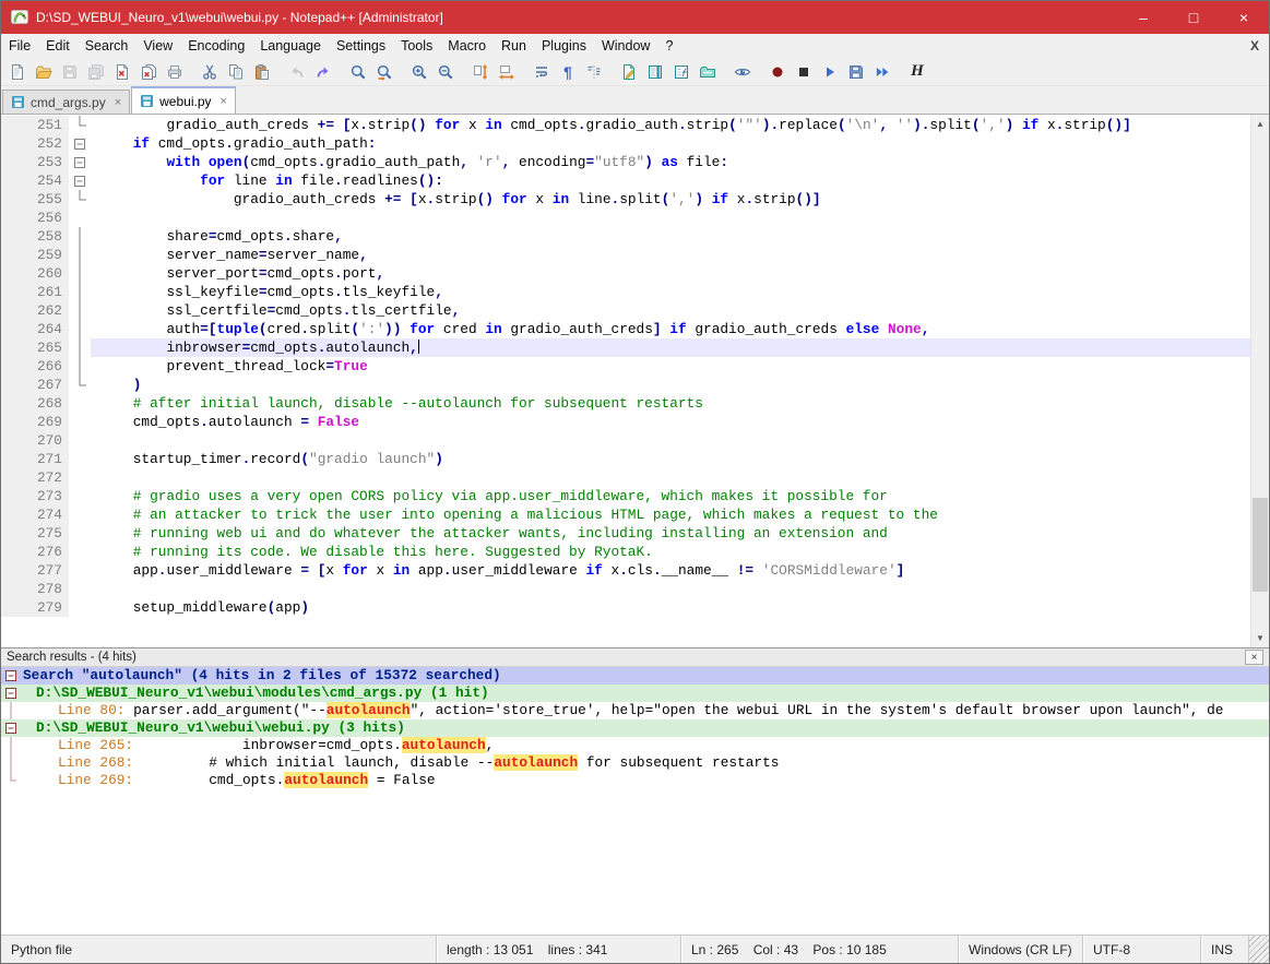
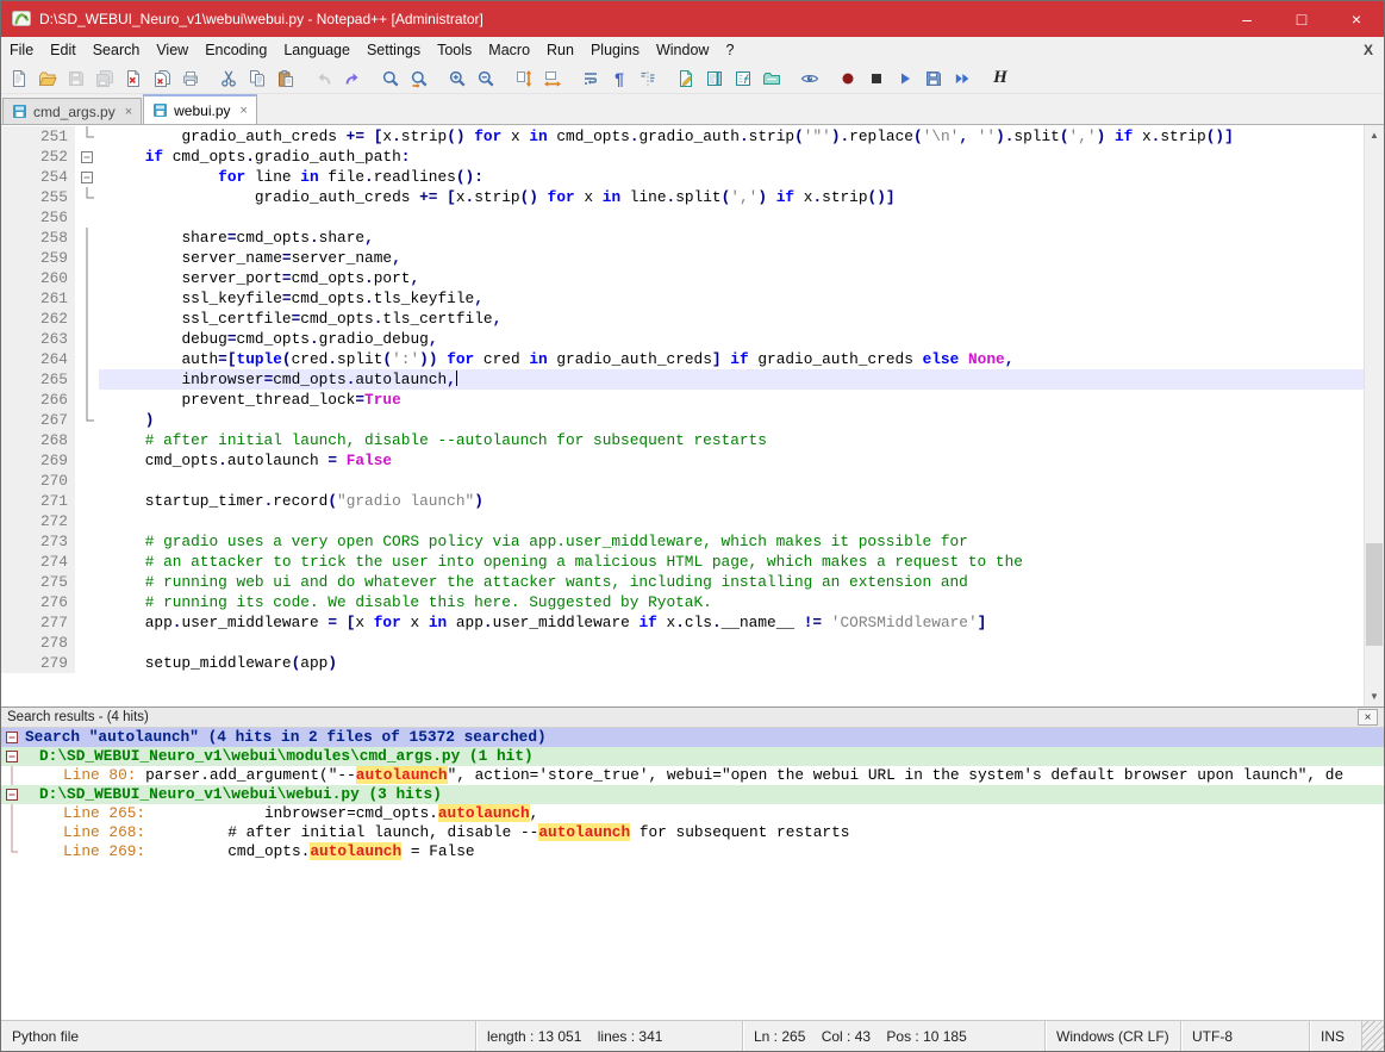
  D:\SD_WEBUI_Neuro_v1\webui\webui.py - Notepad++ [Administrator]
  –
  □
  ×
  File
  Edit
  Search
  View
  Encoding
  Language
  Settings
  Tools
  Macro
  Run
  Plugins
  Window
  ?
  X
  ¶
  H
  cmd_args.py
  ×
  webui.py
  ×
  251
  gradio_auth_creds += [x.strip() for x in cmd_opts.gradio_auth.strip('"').replace('\n', '').split(',') if x.strip()]
  252
  if cmd_opts.gradio_auth_path:
- 253
- with open(cmd_opts.gradio_auth_path, 'r', encoding="utf8") as file:
  254
  for line in file.readlines():
  255
  gradio_auth_creds += [x.strip() for x in line.split(',') if x.strip()]
  256
  258
  share=cmd_opts.share,
  259
  server_name=server_name,
  260
  server_port=cmd_opts.port,
  261
  ssl_keyfile=cmd_opts.tls_keyfile,
  262
  ssl_certfile=cmd_opts.tls_certfile,
+ 263
+ debug=cmd_opts.gradio_debug,
  264
  auth=[tuple(cred.split(':')) for cred in gradio_auth_creds] if gradio_auth_creds else None,
  265
  inbrowser=cmd_opts.autolaunch,
  266
  prevent_thread_lock=True
  267
  )
  268
  # after initial launch, disable --autolaunch for subsequent restarts
  269
  cmd_opts.autolaunch = False
  270
  271
  startup_timer.record("gradio launch")
  272
  273
  # gradio uses a very open CORS policy via app.user_middleware, which makes it possible for
  274
  # an attacker to trick the user into opening a malicious HTML page, which makes a request to the
  275
  # running web ui and do whatever the attacker wants, including installing an extension and
  276
  # running its code. We disable this here. Suggested by RyotaK.
  277
  app.user_middleware = [x for x in app.user_middleware if x.cls.__name__ != 'CORSMiddleware']
  278
  279
  setup_middleware(app)
  ▲
  ▼
  Search results - (4 hits)
  ×
  Search "autolaunch" (4 hits in 2 files of 15372 searched)
  D:\SD_WEBUI_Neuro_v1\webui\modules\cmd_args.py (1 hit)
- Line 80: parser.add_argument("--autolaunch", action='store_true', help="open the webui URL in the system's default browser upon launch", de
+ Line 80: parser.add_argument("--autolaunch", action='store_true', webui="open the webui URL in the system's default browser upon launch", de
  D:\SD_WEBUI_Neuro_v1\webui\webui.py (3 hits)
  Line 265: inbrowser=cmd_opts.autolaunch,
- Line 268: # which initial launch, disable --autolaunch for subsequent restarts
+ Line 268: # after initial launch, disable --autolaunch for subsequent restarts
  Line 269: cmd_opts.autolaunch = False
  Python file
  length : 13 051 lines : 341
  Ln : 265 Col : 43 Pos : 10 185
  Windows (CR LF)
  UTF-8
  INS
